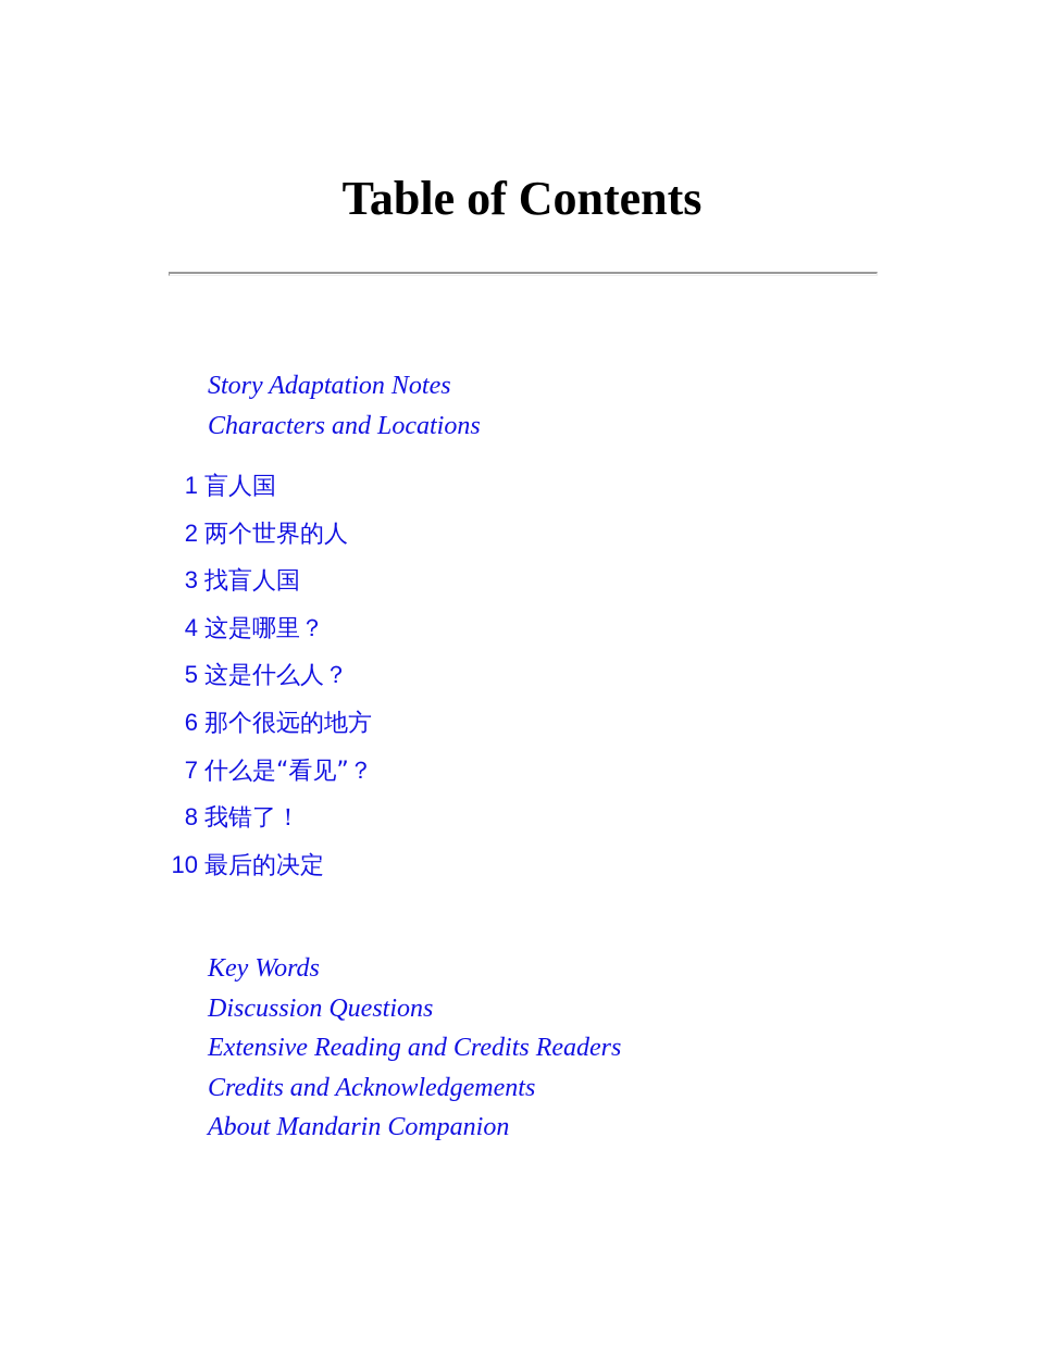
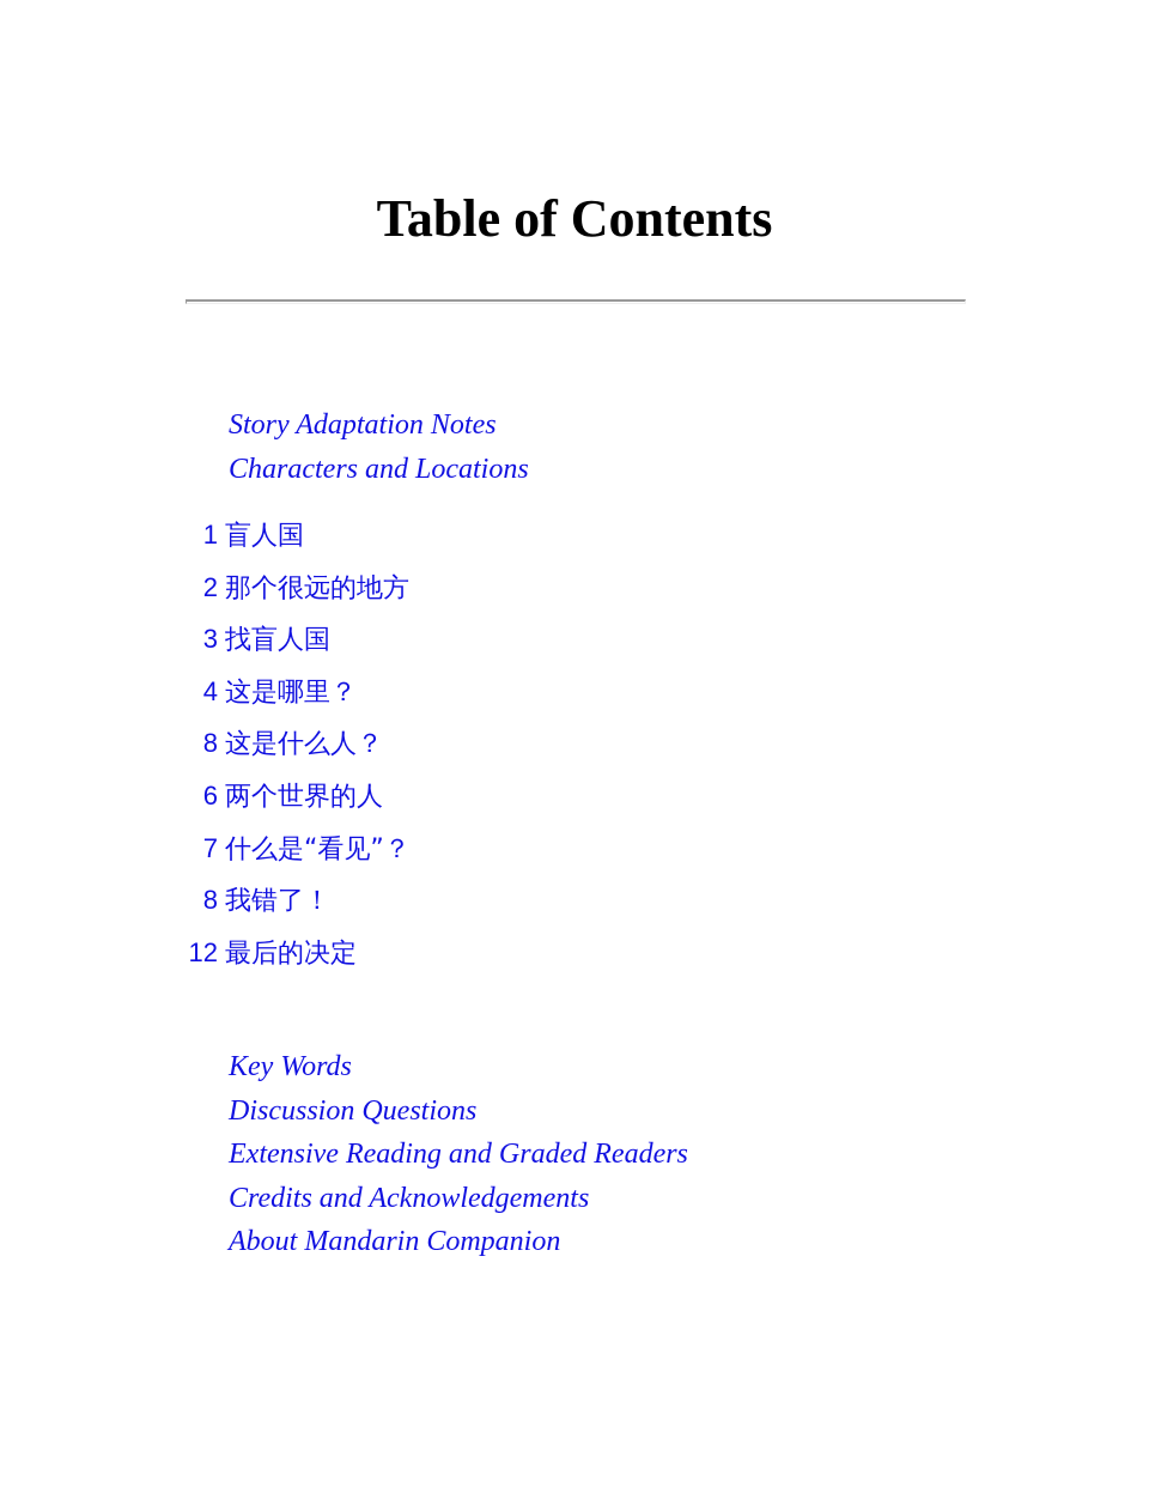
  Table of Contents
  Story Adaptation Notes
  Characters and Locations
  1 盲人国
- 2 两个世界的人
+ 2 那个很远的地方
  3 找盲人国
  4 这是哪里？
- 5 这是什么人？
+ 8 这是什么人？
- 6 那个很远的地方
+ 6 两个世界的人
  7 什么是“看见”？
  8 我错了！
- 10 最后的决定
+ 12 最后的决定
  Key Words
  Discussion Questions
- Extensive Reading and Credits Readers
+ Extensive Reading and Graded Readers
  Credits and Acknowledgements
  About Mandarin Companion
